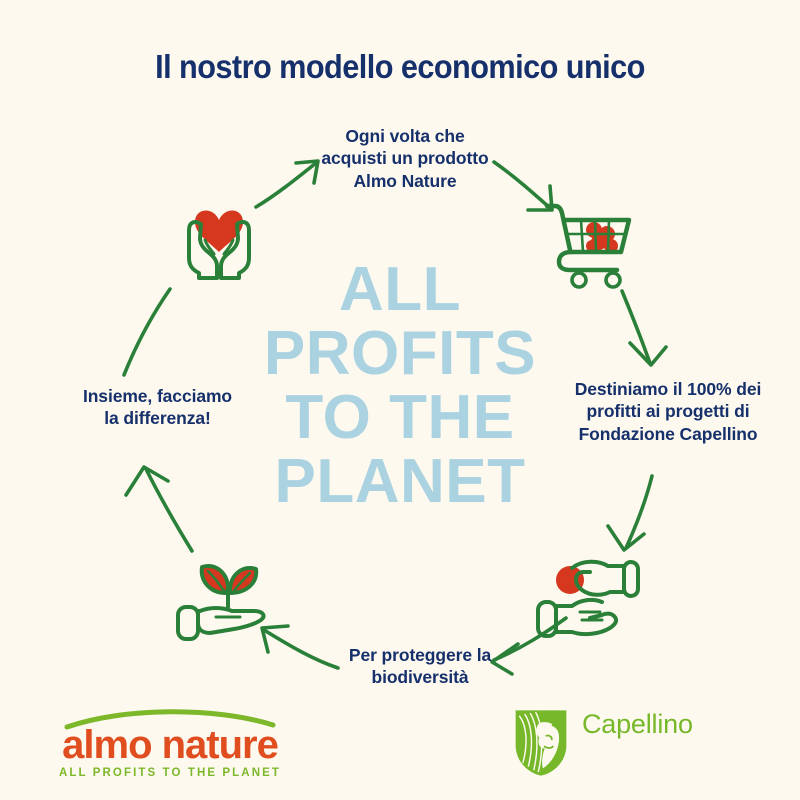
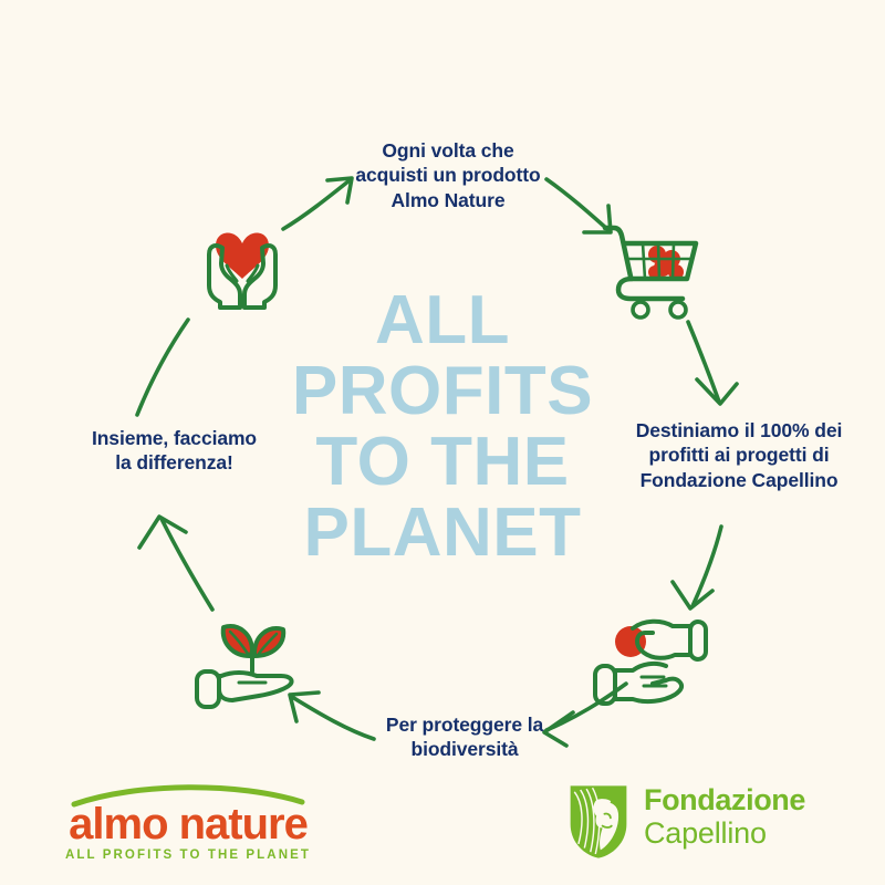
- Il nostro modello economico unico
  ALL
  PROFITS
  TO THE
  PLANET
  Ogni volta che
  acquisti un prodotto
  Almo Nature
  Destiniamo il 100% dei
  profitti ai progetti di
  Fondazione Capellino
  Per proteggere la
  biodiversità
  Insieme, facciamo
  la differenza!
  almo nature
  ALL PROFITS TO THE PLANET
+ Fondazione
  Capellino
